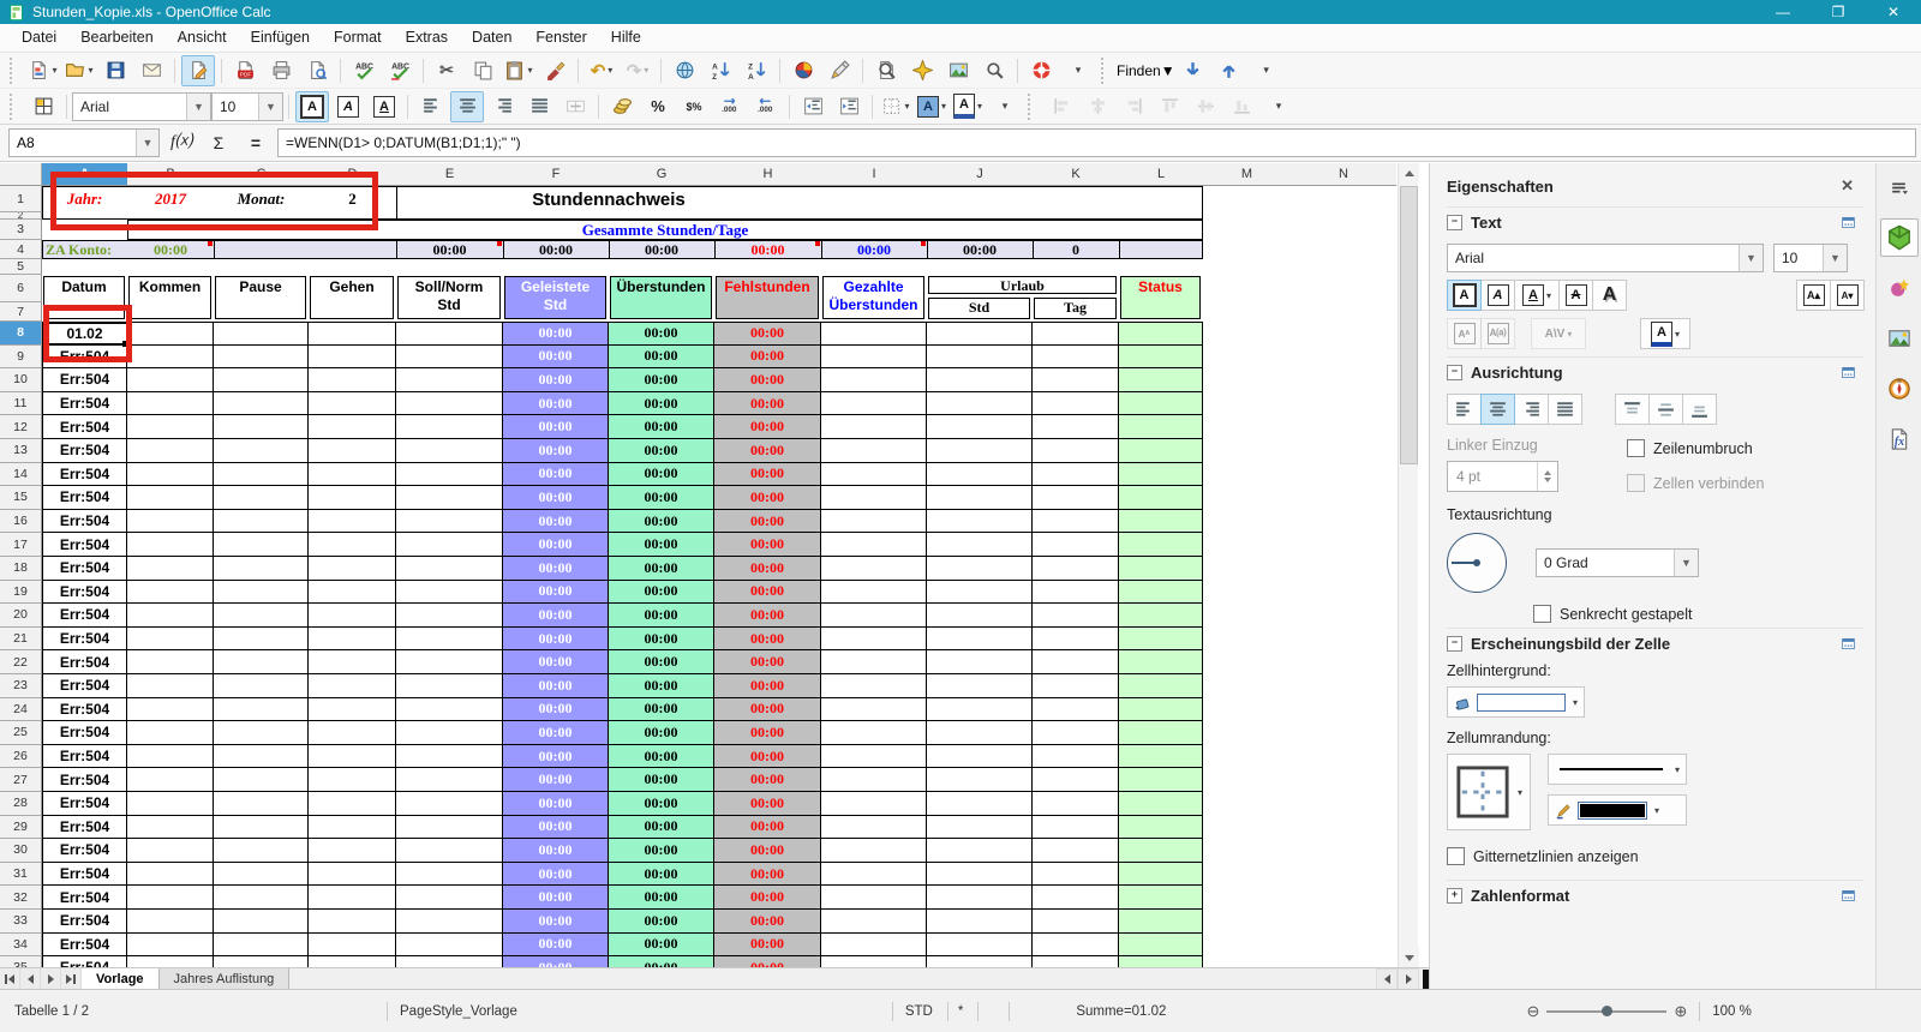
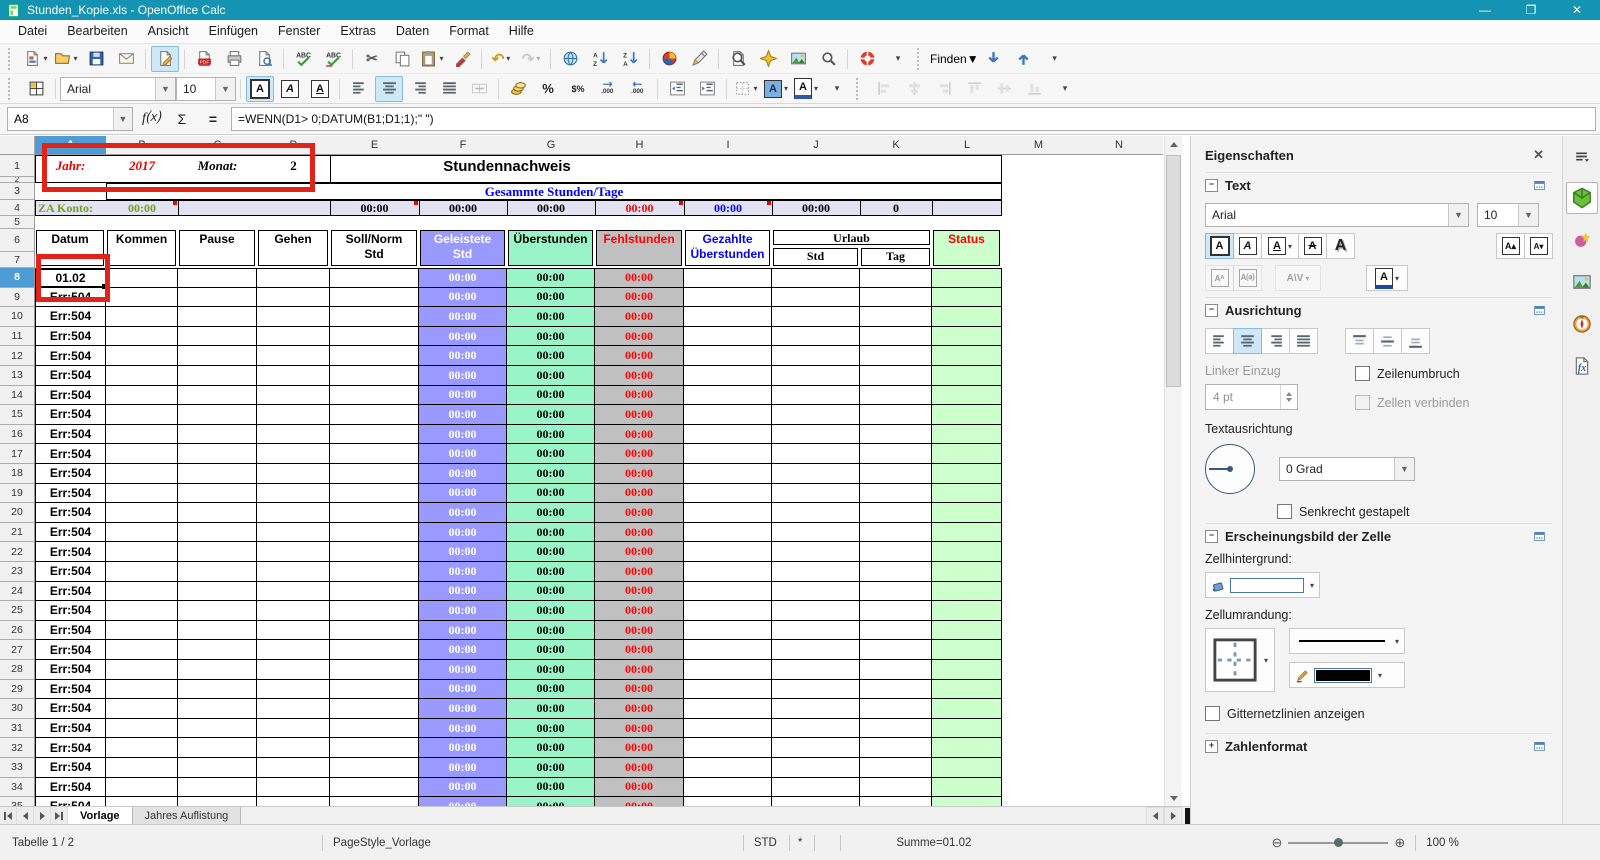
  Stunden_Kopie.xls - OpenOffice Calc
  —
  ❐
  ✕
  Datei
  Bearbeiten
  Ansicht
  Einfügen
- Format
+ Fenster
  Extras
  Daten
- Fenster
+ Format
  Hilfe
  ▾
  ▾
  ✂
  ▾
  ↶
  ▾
  ↷
  ▾
  ▾
  Finden▼
  ▾
  Arial
  ▼
  10
  ▼
  A
  A
  A
  %
  $%
  ▾
  A
  ▾
  A
  ▾
  ▾
  ▾
  A8
  ▼
  f⒳
  Σ
  =
  =WENN(D1> 0;DATUM(B1;D1;1);" ")
  A
  B
  C
  D
  E
  F
  G
  H
  I
  J
  K
  L
  M
  N
  1
  2
  3
  4
  5
  6
  7
  8
  9
  10
  11
  12
  13
  14
  15
  16
  17
  18
  19
  20
  21
  22
  23
  24
  25
  26
  27
  28
  29
  30
  31
  32
  33
  34
  Jahr:
  2017
  Monat:
  2
  Stundennachweis
  Gesammte Stunden/Tage
  ZA Konto:
  00:00
  00:00
  00:00
  00:00
  00:00
  00:00
  00:00
  0
  Datum
  Kommen
  Pause
  Gehen
  Soll/Norm
  Std
  Geleistete
  Std
  Überstunden
  Fehlstunden
  Gezahlte
  Überstunden
  Status
  Urlaub
  Std
  Tag
  01.02
  00:00
  00:00
  00:00
  Err:504
  00:00
  00:00
  00:00
  Err:504
  00:00
  00:00
  00:00
  Err:504
  00:00
  00:00
  00:00
  Err:504
  00:00
  00:00
  00:00
  Err:504
  00:00
  00:00
  00:00
  Err:504
  00:00
  00:00
  00:00
  Err:504
  00:00
  00:00
  00:00
  Err:504
  00:00
  00:00
  00:00
  Err:504
  00:00
  00:00
  00:00
  Err:504
  00:00
  00:00
  00:00
  Err:504
  00:00
  00:00
  00:00
  Err:504
  00:00
  00:00
  00:00
  Err:504
  00:00
  00:00
  00:00
  Err:504
  00:00
  00:00
  00:00
  Err:504
  00:00
  00:00
  00:00
  Err:504
  00:00
  00:00
  00:00
  Err:504
  00:00
  00:00
  00:00
  Err:504
  00:00
  00:00
  00:00
  Err:504
  00:00
  00:00
  00:00
  Err:504
  00:00
  00:00
  00:00
  Err:504
  00:00
  00:00
  00:00
  Err:504
  00:00
  00:00
  00:00
  Err:504
  00:00
  00:00
  00:00
  Err:504
  00:00
  00:00
  00:00
  Err:504
  00:00
  00:00
  00:00
  Err:504
  00:00
  00:00
  00:00
  Vorlage
  Jahres Auflistung
  Tabelle 1 / 2
  PageStyle_Vorlage
  STD
  *
  Summe=01.02
  ⊖
  ⊕
  100 %
  Eigenschaften
  ✕
  −
  Text
  Arial
  ▼
  10
  ▼
  A
  A
  A
  ▾
  A
  A
  A▴
  A▾
  Aᴬ
  A⒜
  A\V
  ▾
  A
  ▾
  −
  Ausrichtung
  Linker Einzug
  4 pt
  Zeilenumbruch
  Zellen verbinden
  Textausrichtung
  0 Grad
  ▼
  Senkrecht gestapelt
  −
  Erscheinungsbild der Zelle
  Zellhintergrund:
  ▾
  Zellumrandung:
  ▾
  ▾
  ▾
  Gitternetzlinien anzeigen
  +
  Zahlenformat
  fx
